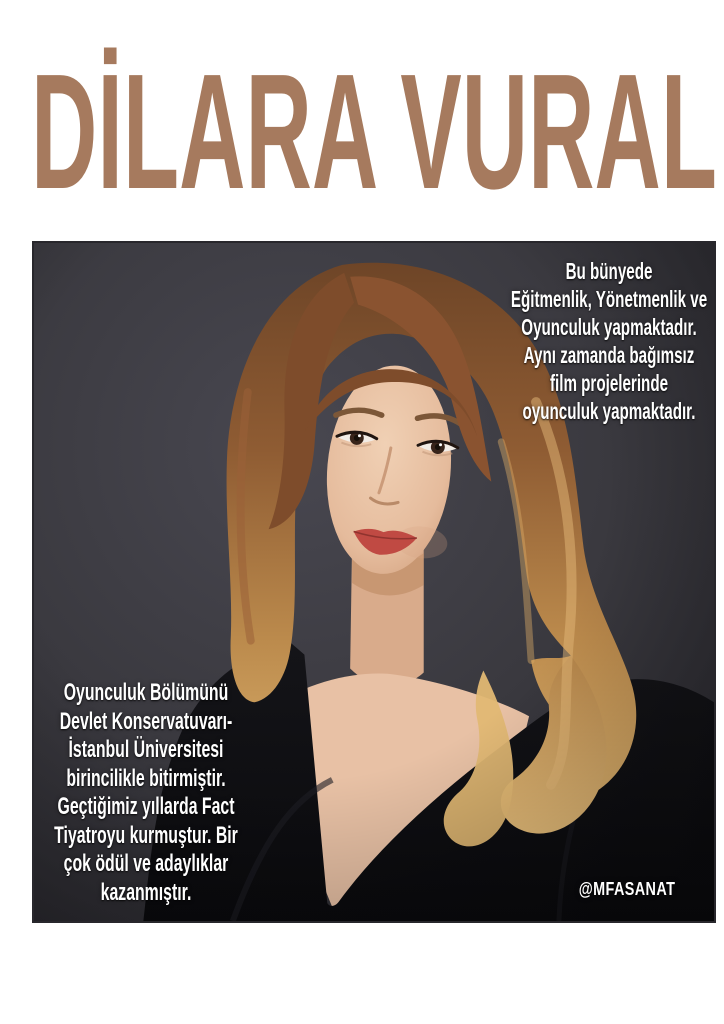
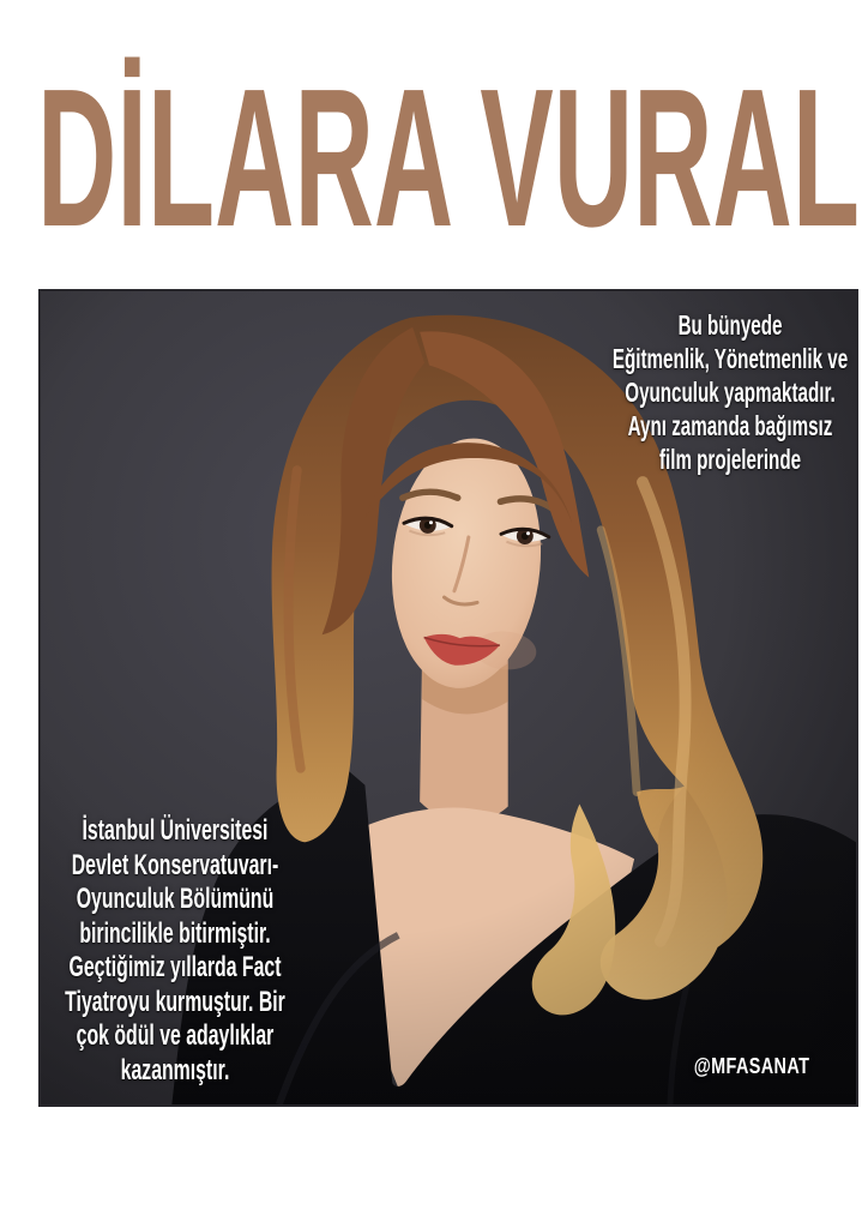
  DİLARA VURAL
  Bu bünyede
  Eğitmenlik, Yönetmenlik ve
  Oyunculuk yapmaktadır.
  Aynı zamanda bağımsız
  film projelerinde
- oyunculuk yapmaktadır.
- Oyunculuk Bölümünü
+ İstanbul Üniversitesi
  Devlet Konservatuvarı-
- İstanbul Üniversitesi
+ Oyunculuk Bölümünü
  birincilikle bitirmiştir.
  Geçtiğimiz yıllarda Fact
  Tiyatroyu kurmuştur. Bir
  çok ödül ve adaylıklar
  kazanmıştır.
  @MFASANAT
